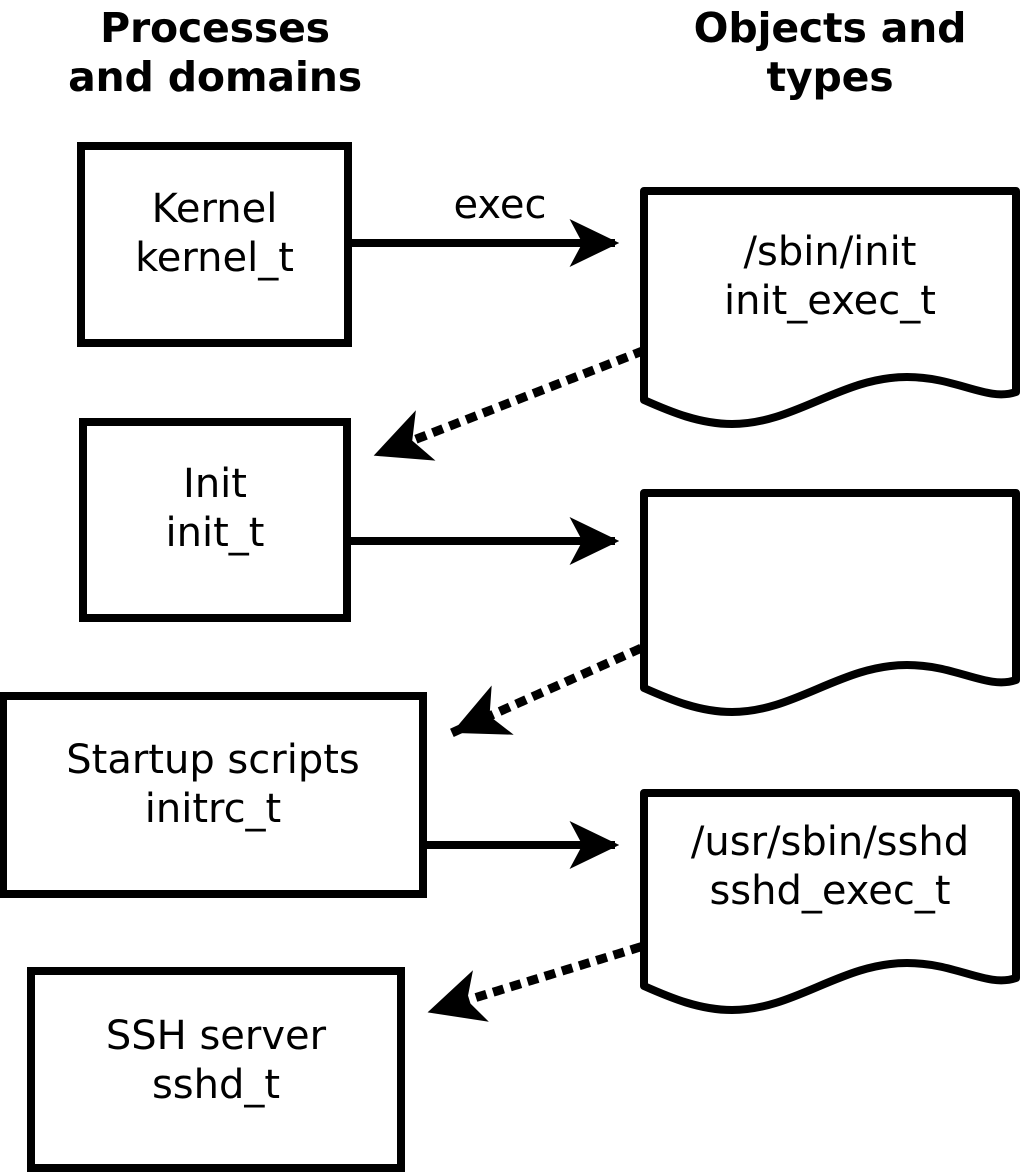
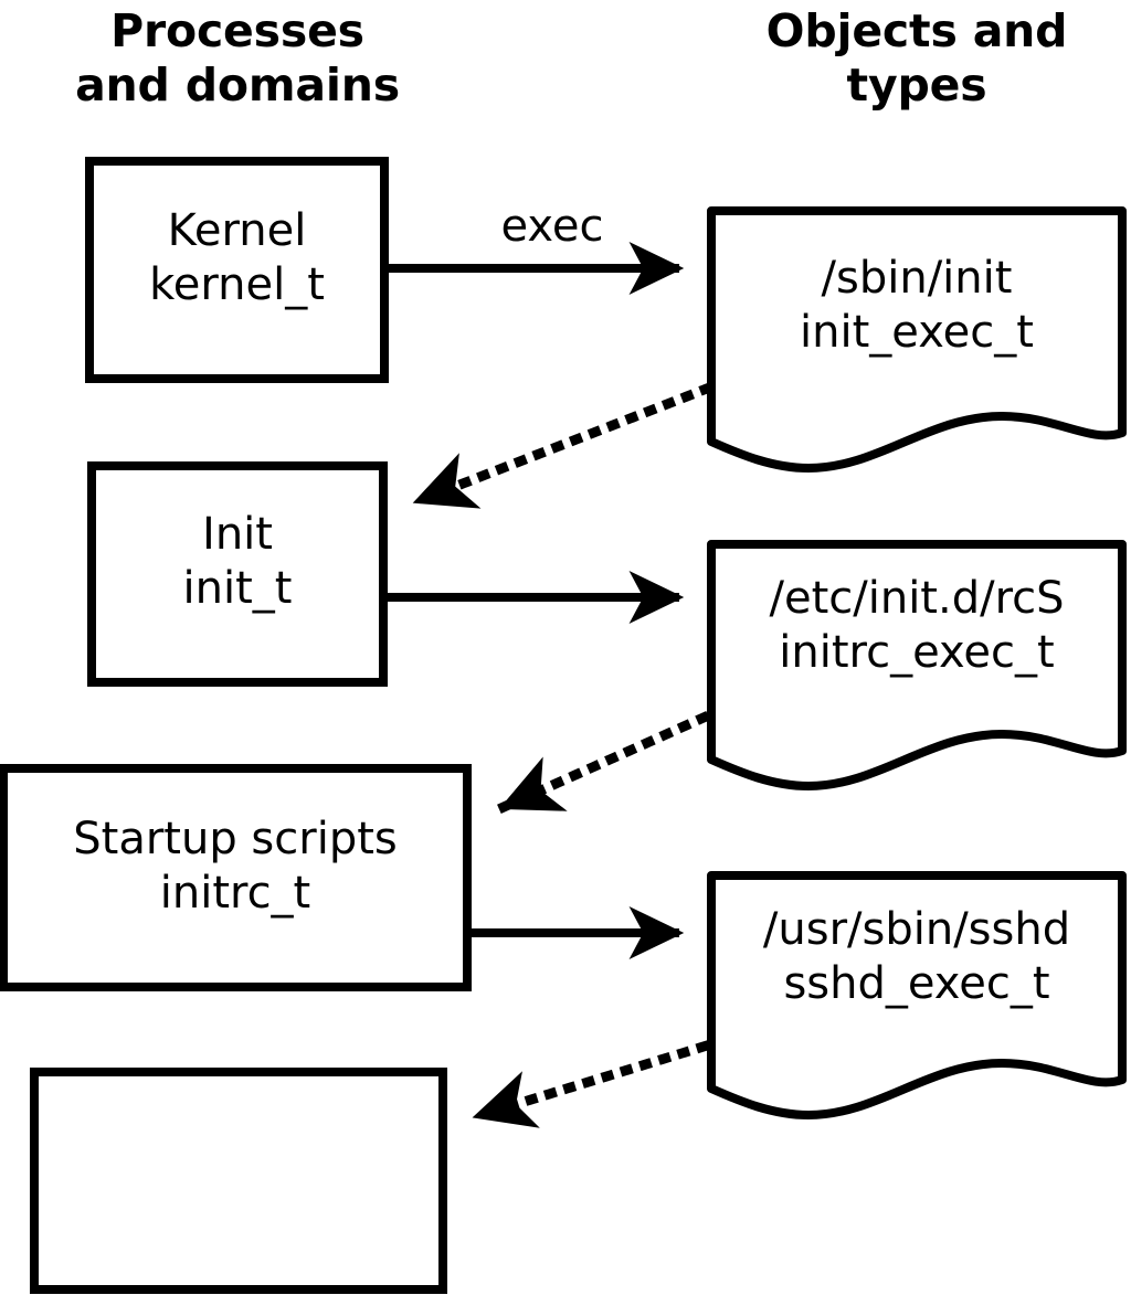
  Processes
  and domains
  Objects and
  types
  Kernel
  kernel_t
  Init
  init_t
  Startup scripts
  initrc_t
- SSH server
- sshd_t
  /sbin/init
  init_exec_t
+ /etc/init.d/rcS
+ initrc_exec_t
  /usr/sbin/sshd
  sshd_exec_t
  exec
